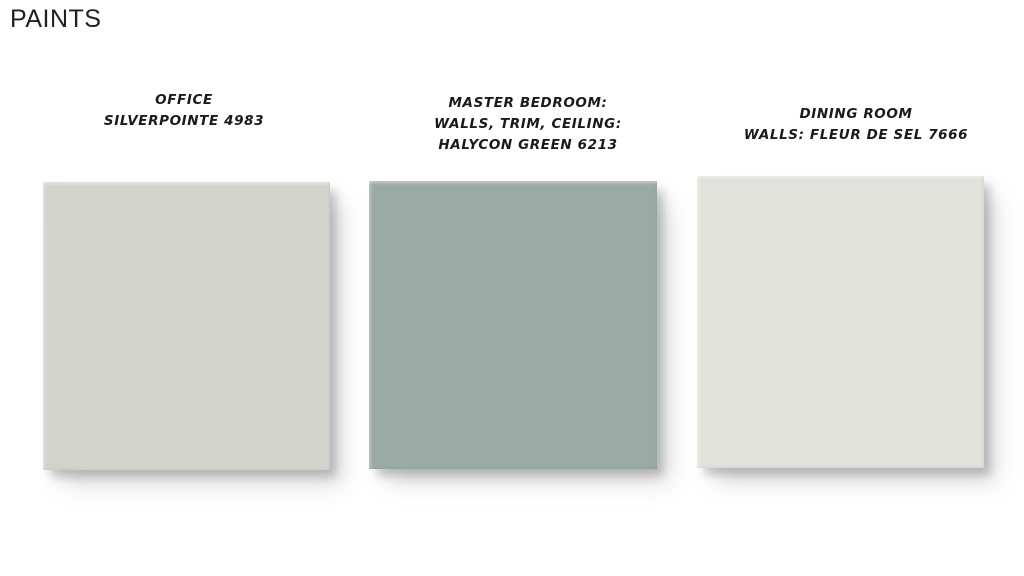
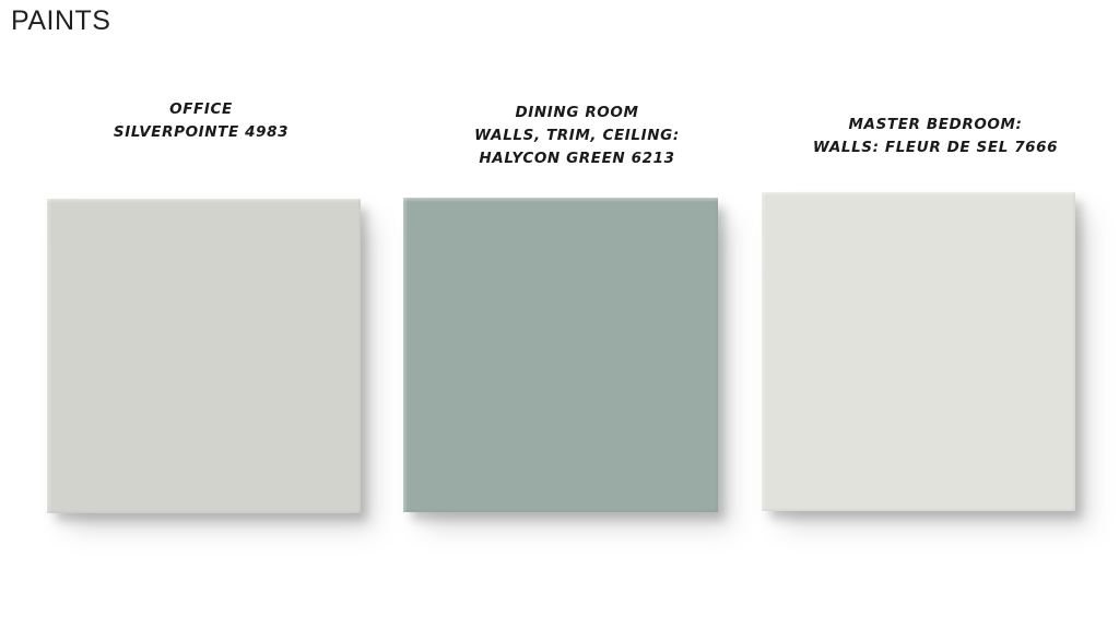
  PAINTS
  OFFICE
  SILVERPOINTE 4983
- MASTER BEDROOM:
+ DINING ROOM
  WALLS, TRIM, CEILING:
  HALYCON GREEN 6213
- DINING ROOM
+ MASTER BEDROOM:
  WALLS: FLEUR DE SEL 7666
